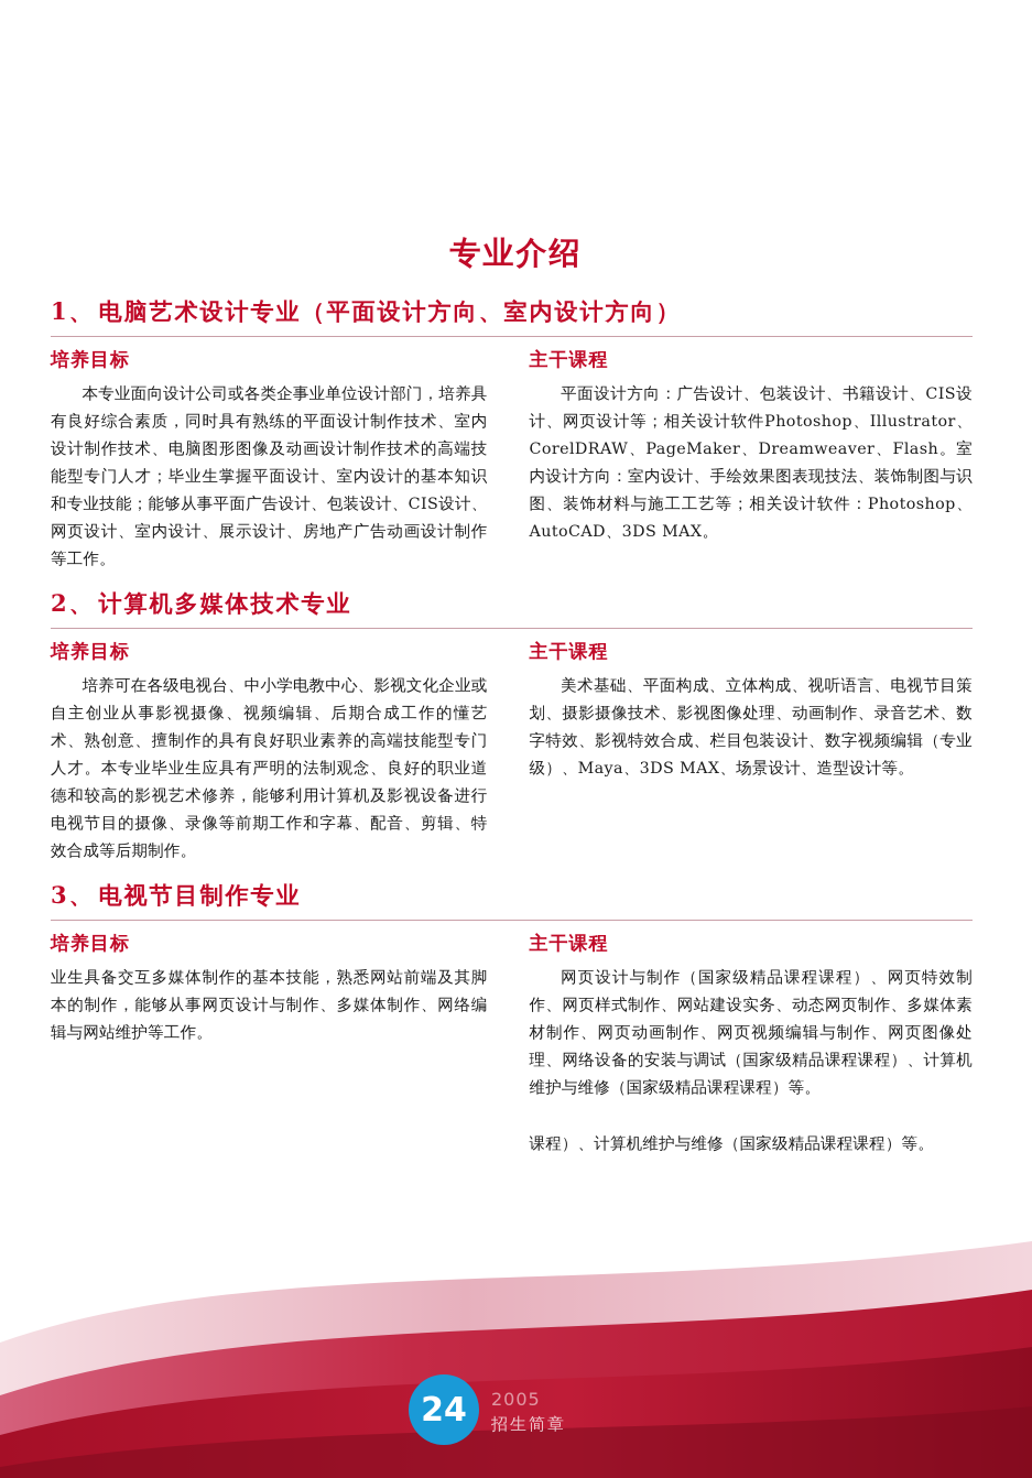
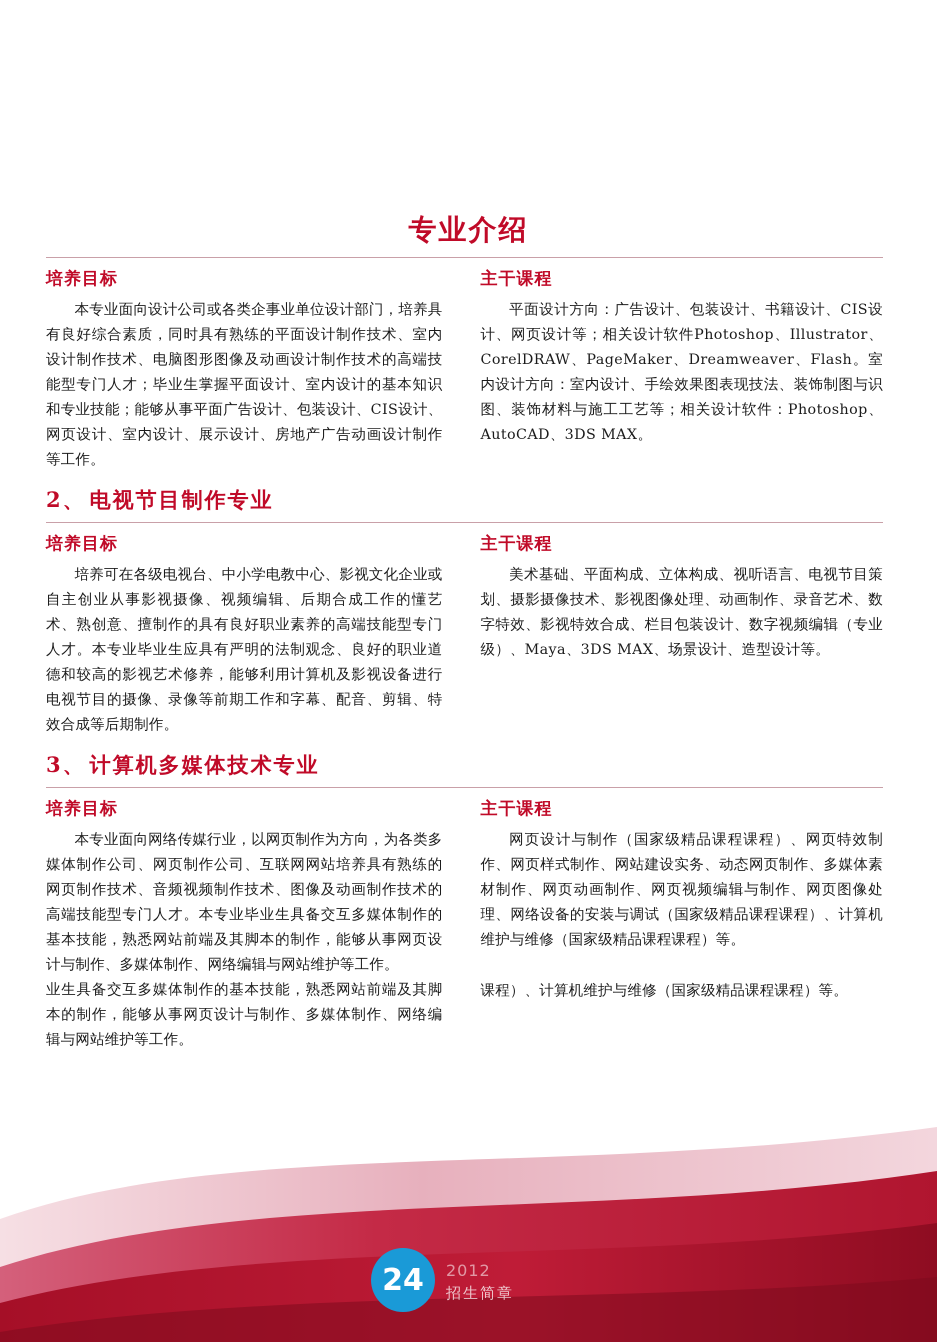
  专业介绍
- 1、
- 电脑艺术设计专业（平面设计方向、室内设计方向）
  培养目标
  本专业面向设计公司或各类企事业单位设计部门，培养具有良好综合素质，同时具有熟练的平面设计制作技术、室内设计制作技术、电脑图形图像及动画设计制作技术的高端技能型专门人才；毕业生掌握平面设计、室内设计的基本知识和专业技能；能够从事平面广告设计、包装设计、CIS设计、网页设计、室内设计、展示设计、房地产广告动画设计制作等工作。
  主干课程
  平面设计方向：广告设计、包装设计、书籍设计、CIS设计、网页设计等；相关设计软件Photoshop、Illustrator、CorelDRAW、PageMaker、Dreamweaver、Flash。室内设计方向：室内设计、手绘效果图表现技法、装饰制图与识图、装饰材料与施工工艺等；相关设计软件：Photoshop、AutoCAD、3DS MAX。
  2、
- 计算机多媒体技术专业
+ 电视节目制作专业
  培养目标
  培养可在各级电视台、中小学电教中心、影视文化企业或自主创业从事影视摄像、视频编辑、后期合成工作的懂艺术、熟创意、擅制作的具有良好职业素养的高端技能型专门人才。本专业毕业生应具有严明的法制观念、良好的职业道德和较高的影视艺术修养，能够利用计算机及影视设备进行电视节目的摄像、录像等前期工作和字幕、配音、剪辑、特效合成等后期制作。
  主干课程
  美术基础、平面构成、立体构成、视听语言、电视节目策划、摄影摄像技术、影视图像处理、动画制作、录音艺术、数字特效、影视特效合成、栏目包装设计、数字视频编辑（专业级）、Maya、3DS MAX、场景设计、造型设计等。
  3、
- 电视节目制作专业
+ 计算机多媒体技术专业
  培养目标
+ 本专业面向网络传媒行业，以网页制作为方向，为各类多媒体制作公司、网页制作公司、互联网网站培养具有熟练的网页制作技术、音频视频制作技术、图像及动画制作技术的高端技能型专门人才。本专业毕业生具备交互多媒体制作的基本技能，熟悉网站前端及其脚本的制作，能够从事网页设计与制作、多媒体制作、网络编辑与网站维护等工作。
  业生具备交互多媒体制作的基本技能，熟悉网站前端及其脚本的制作，能够从事网页设计与制作、多媒体制作、网络编辑与网站维护等工作。
  主干课程
  网页设计与制作（国家级精品课程课程）、网页特效制作、网页样式制作、网站建设实务、动态网页制作、多媒体素材制作、网页动画制作、网页视频编辑与制作、网页图像处理、网络设备的安装与调试（国家级精品课程课程）、计算机维护与维修（国家级精品课程课程）等。
  课程）、计算机维护与维修（国家级精品课程课程）等。
  24
- 2005
+ 2012
  招生简章
